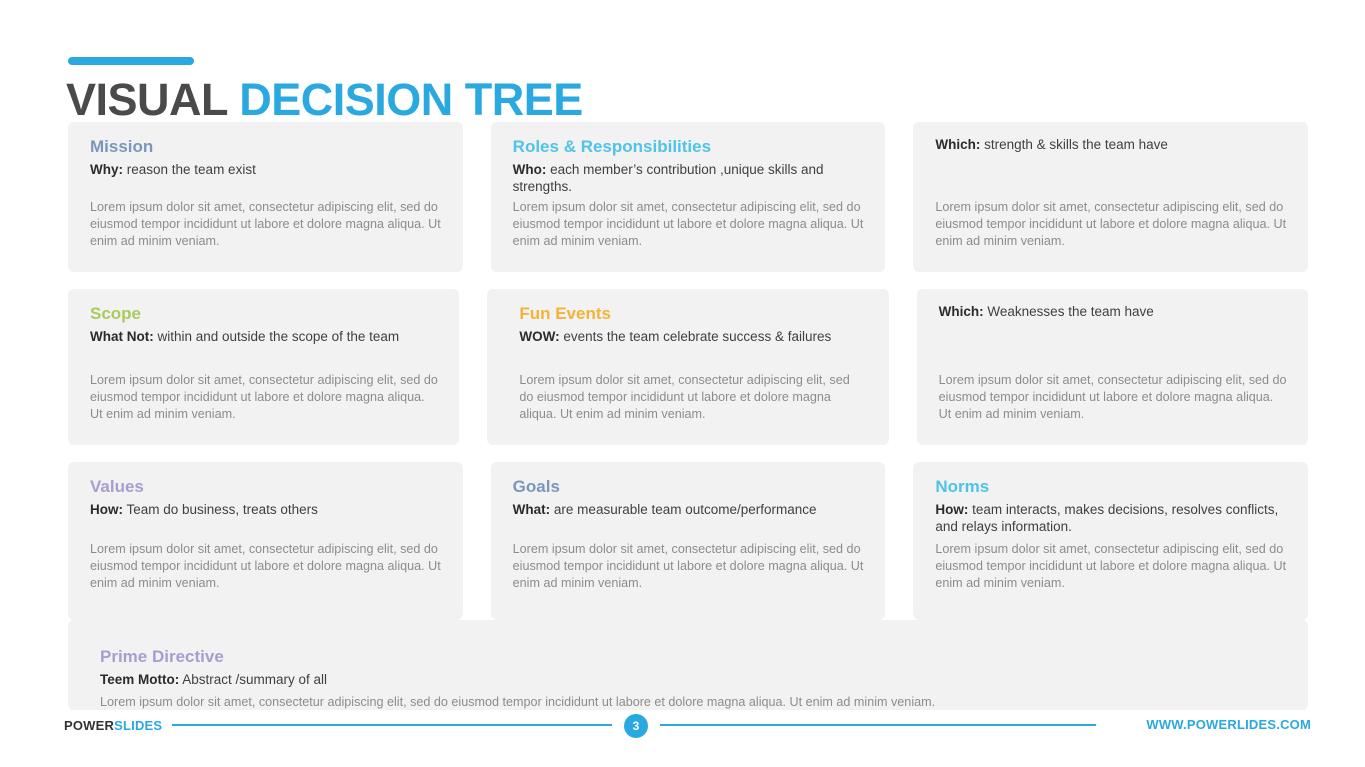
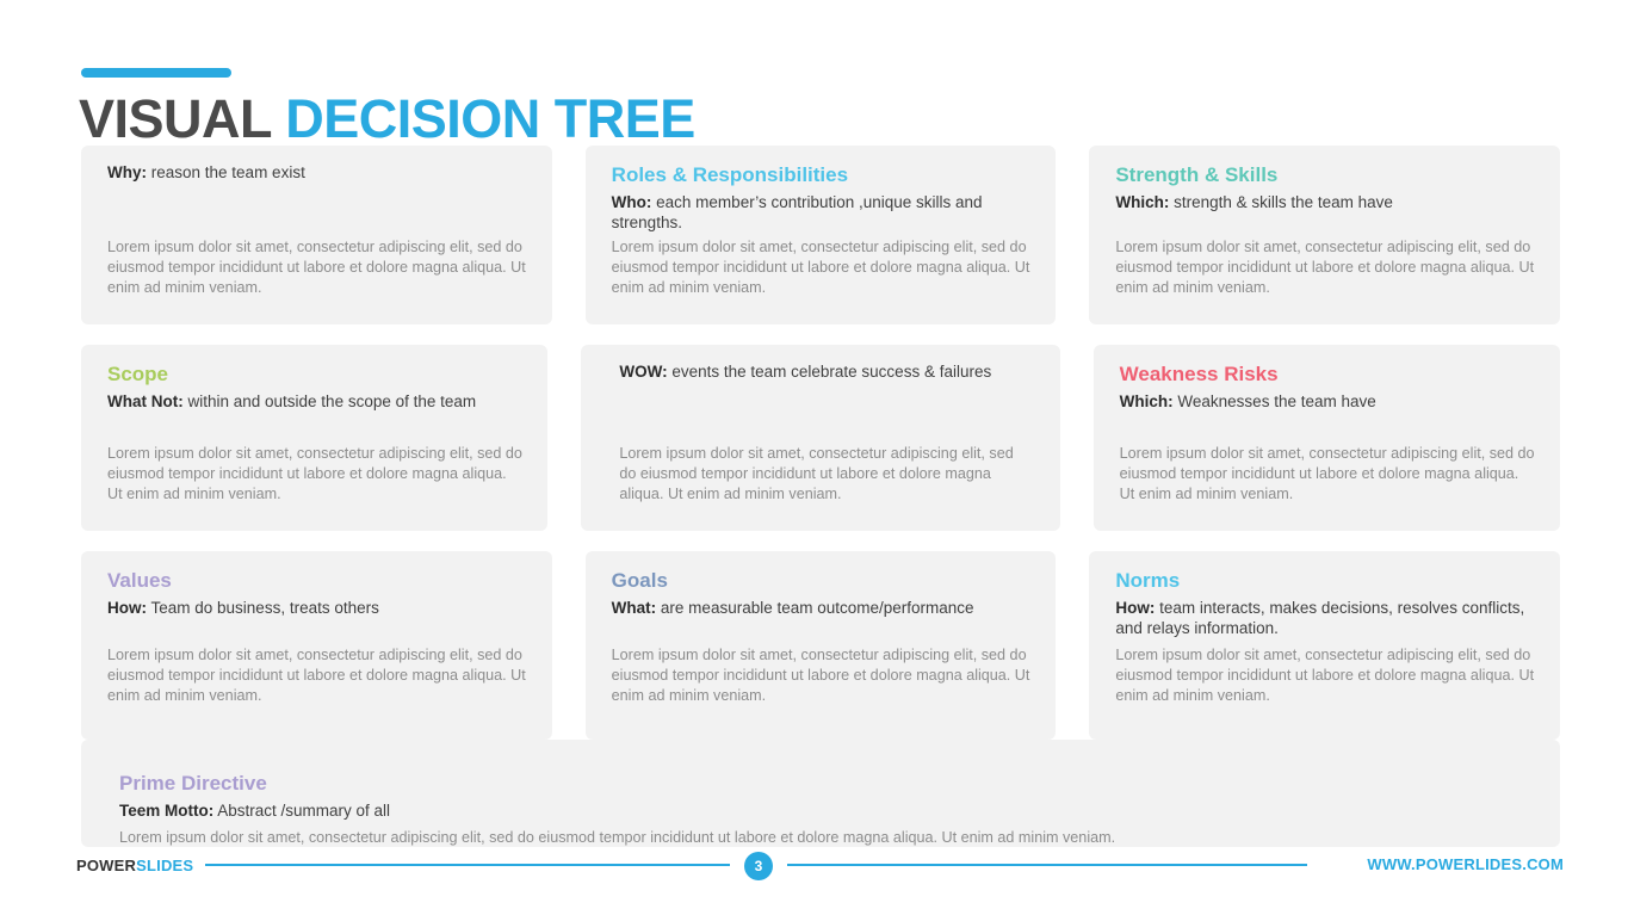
  VISUAL DECISION TREE
- Mission
  Why: reason the team exist
  Lorem ipsum dolor sit amet, consectetur adipiscing elit, sed do eiusmod tempor incididunt ut labore et dolore magna aliqua. Ut enim ad minim veniam.
  Roles & Responsibilities
  Who: each member’s contribution ,unique skills and strengths.
  Lorem ipsum dolor sit amet, consectetur adipiscing elit, sed do eiusmod tempor incididunt ut labore et dolore magna aliqua. Ut enim ad minim veniam.
+ Strength & Skills
  Which: strength & skills the team have
  Lorem ipsum dolor sit amet, consectetur adipiscing elit, sed do eiusmod tempor incididunt ut labore et dolore magna aliqua. Ut enim ad minim veniam.
  Scope
  What Not: within and outside the scope of the team
  Lorem ipsum dolor sit amet, consectetur adipiscing elit, sed do eiusmod tempor incididunt ut labore et dolore magna aliqua. Ut enim ad minim veniam.
- Fun Events
  WOW: events the team celebrate success & failures
  Lorem ipsum dolor sit amet, consectetur adipiscing elit, sed do eiusmod tempor incididunt ut labore et dolore magna aliqua. Ut enim ad minim veniam.
+ Weakness Risks
  Which: Weaknesses the team have
  Lorem ipsum dolor sit amet, consectetur adipiscing elit, sed do eiusmod tempor incididunt ut labore et dolore magna aliqua. Ut enim ad minim veniam.
  Values
  How: Team do business, treats others
  Lorem ipsum dolor sit amet, consectetur adipiscing elit, sed do eiusmod tempor incididunt ut labore et dolore magna aliqua. Ut enim ad minim veniam.
  Goals
  What: are measurable team outcome/performance
  Lorem ipsum dolor sit amet, consectetur adipiscing elit, sed do eiusmod tempor incididunt ut labore et dolore magna aliqua. Ut enim ad minim veniam.
  Norms
  How: team interacts, makes decisions, resolves conflicts, and relays information.
  Lorem ipsum dolor sit amet, consectetur adipiscing elit, sed do eiusmod tempor incididunt ut labore et dolore magna aliqua. Ut enim ad minim veniam.
  Prime Directive
  Teem Motto: Abstract /summary of all
  Lorem ipsum dolor sit amet, consectetur adipiscing elit, sed do eiusmod tempor incididunt ut labore et dolore magna aliqua. Ut enim ad minim veniam.
  POWERSLIDES
  WWW.POWERLIDES.COM
  3
